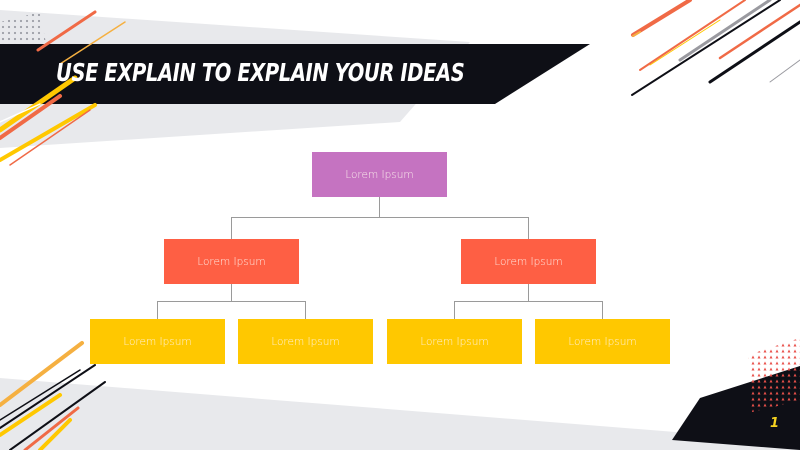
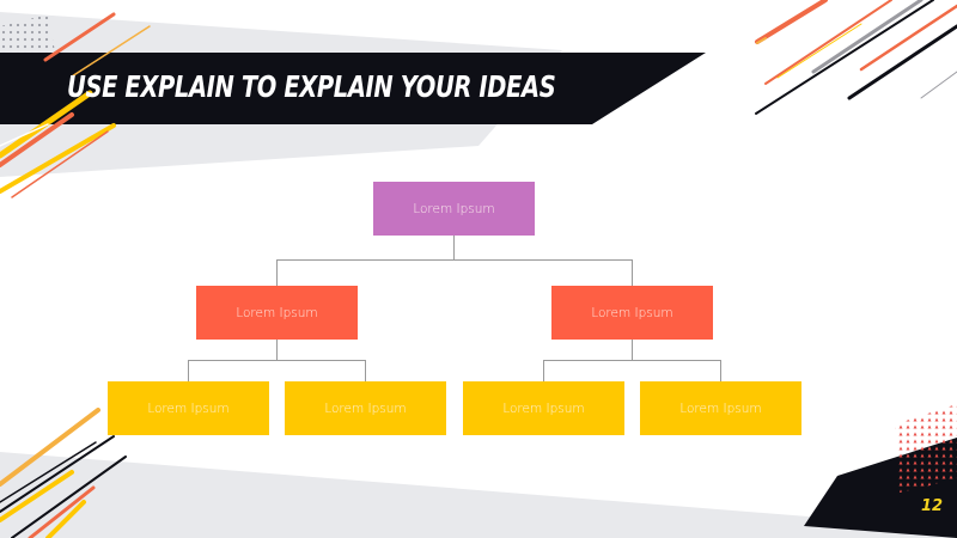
  USE EXPLAIN TO EXPLAIN YOUR IDEAS
  Lorem Ipsum
  Lorem Ipsum
  Lorem Ipsum
  Lorem Ipsum
  Lorem Ipsum
  Lorem Ipsum
  Lorem Ipsum
- 1
+ 12
